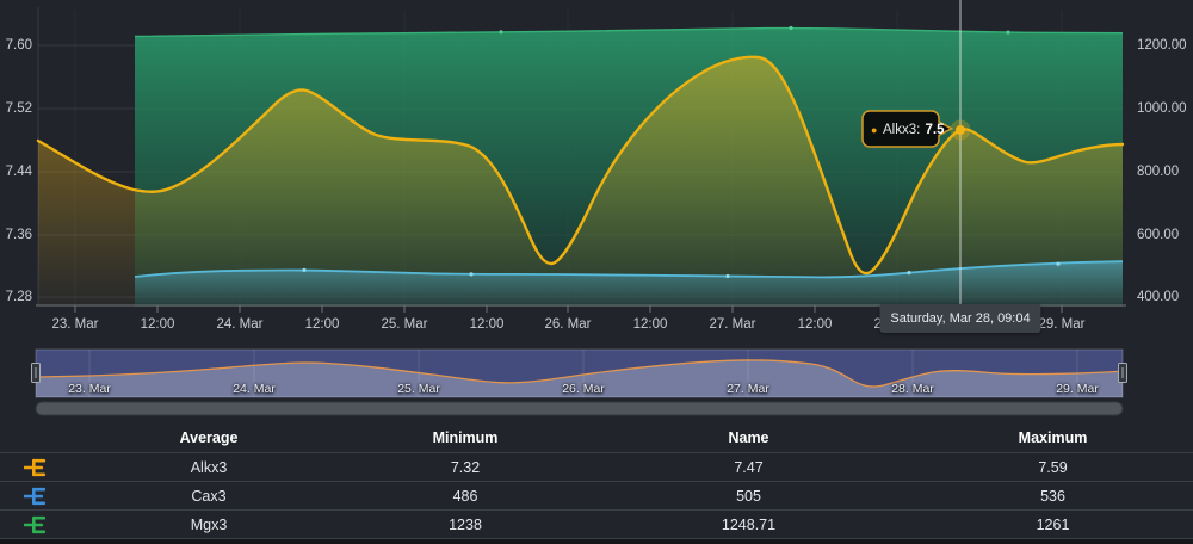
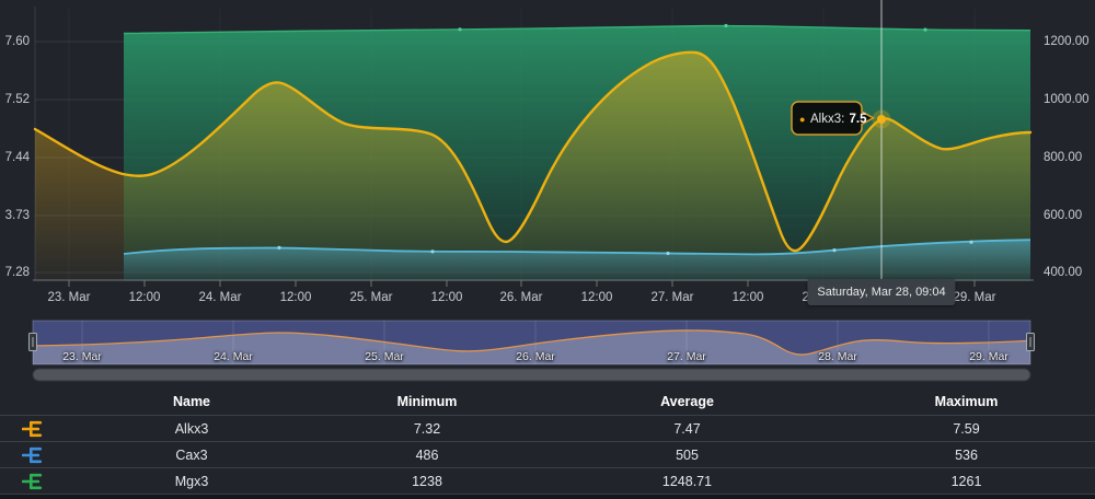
  ● Alkx3: 7.5
  7.60
  7.52
  7.44
- 7.36
+ 3.73
  7.28
  1200.00
  1000.00
  800.00
  600.00
  400.00
  23. Mar
  12:00
  24. Mar
  12:00
  25. Mar
  12:00
  26. Mar
  12:00
  27. Mar
  12:00
  29. Mar
  Saturday, Mar 28, 09:04
  23. Mar
  24. Mar
  25. Mar
  26. Mar
  27. Mar
  28. Mar
  29. Mar
- Average
+ Name
  Minimum
- Name
+ Average
  Maximum
  Alkx3
  7.32
  7.47
  7.59
  Cax3
  486
  505
  536
  Mgx3
  1238
  1248.71
  1261
